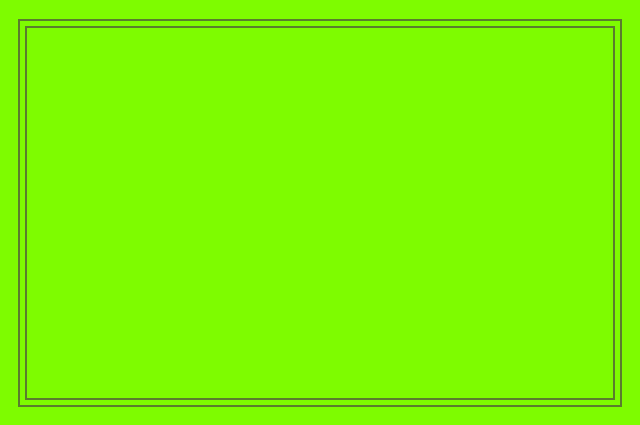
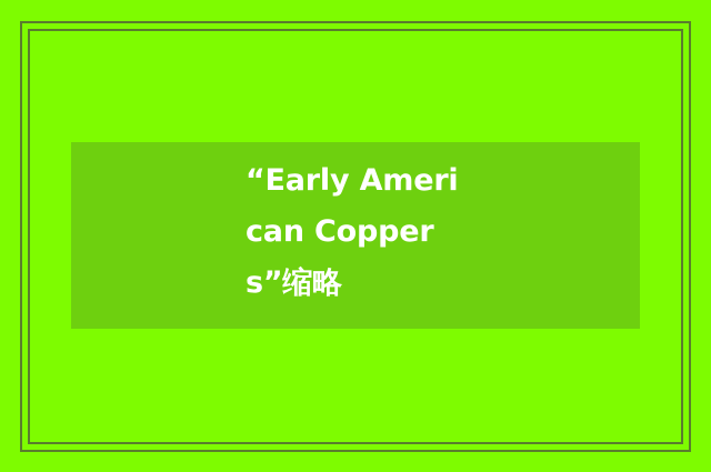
+ “Early American Coppers”缩略
